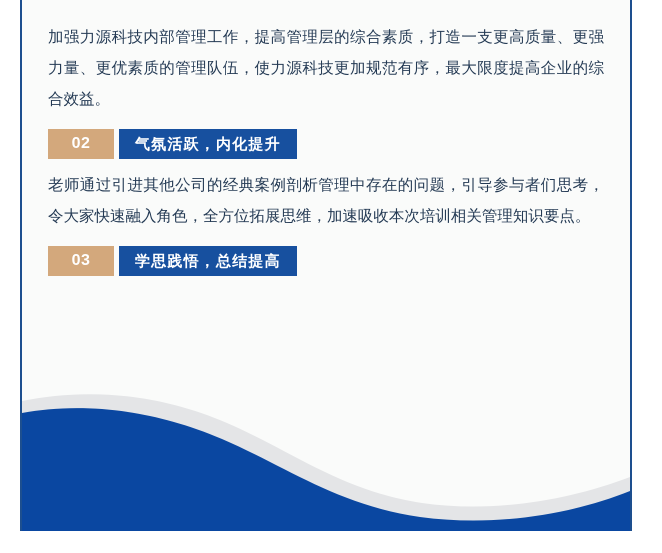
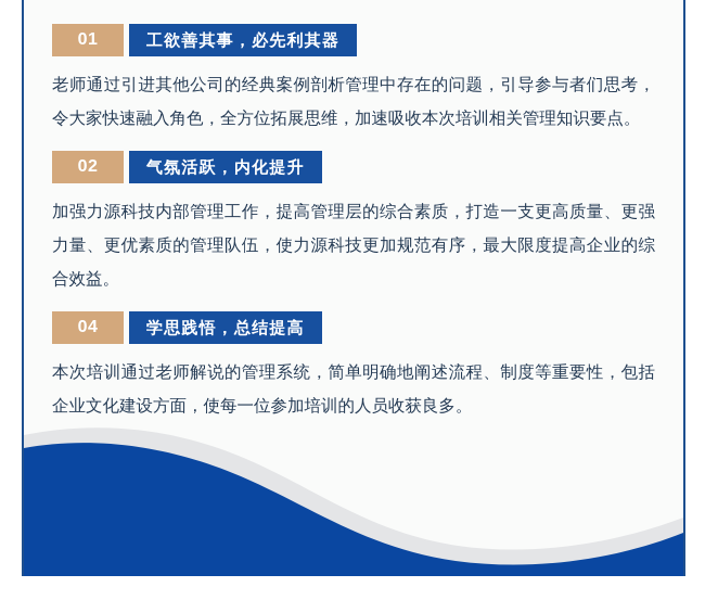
+ 01
+ 工欲善其事，必先利其器
- 加强力源科技内部管理工作，提高管理层的综合素质，打造一支更高质量、更强力量、更优素质的管理队伍，使力源科技更加规范有序，最大限度提高企业的综合效益。
+ 老师通过引进其他公司的经典案例剖析管理中存在的问题，引导参与者们思考，令大家快速融入角色，全方位拓展思维，加速吸收本次培训相关管理知识要点。
  02
  气氛活跃，内化提升
- 老师通过引进其他公司的经典案例剖析管理中存在的问题，引导参与者们思考，令大家快速融入角色，全方位拓展思维，加速吸收本次培训相关管理知识要点。
+ 加强力源科技内部管理工作，提高管理层的综合素质，打造一支更高质量、更强力量、更优素质的管理队伍，使力源科技更加规范有序，最大限度提高企业的综合效益。
- 03
+ 04
  学思践悟，总结提高
+ 本次培训通过老师解说的管理系统，简单明确地阐述流程、制度等重要性，包括企业文化建设方面，使每一位参加培训的人员收获良多。
